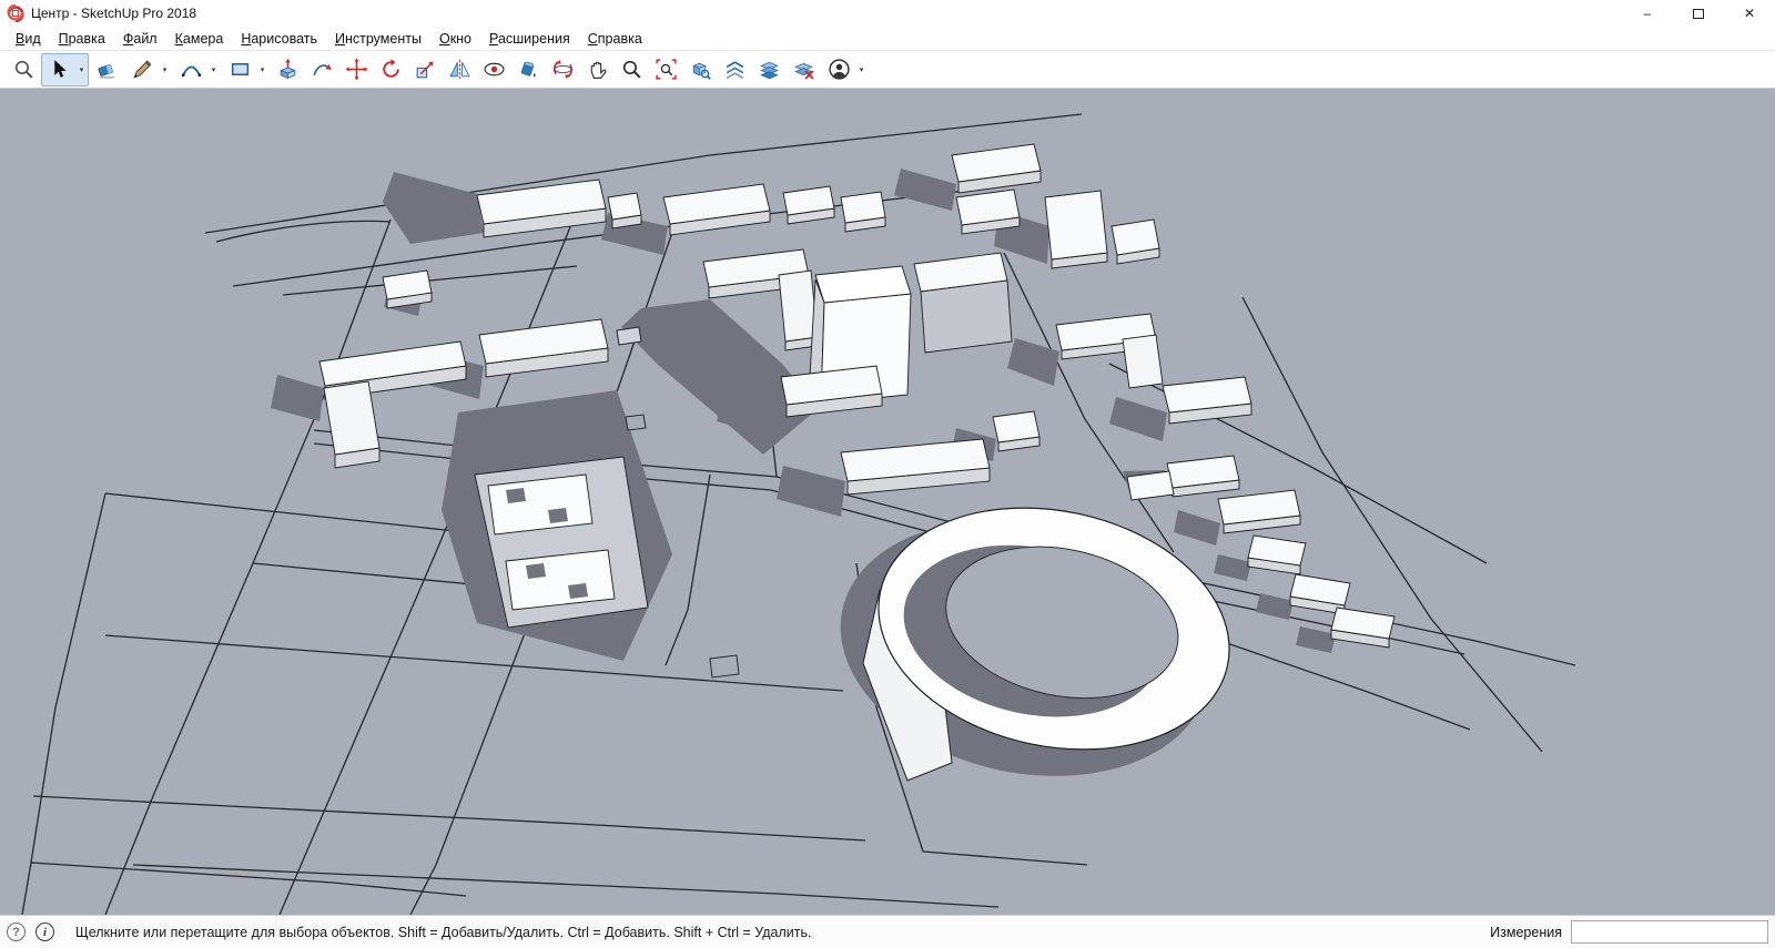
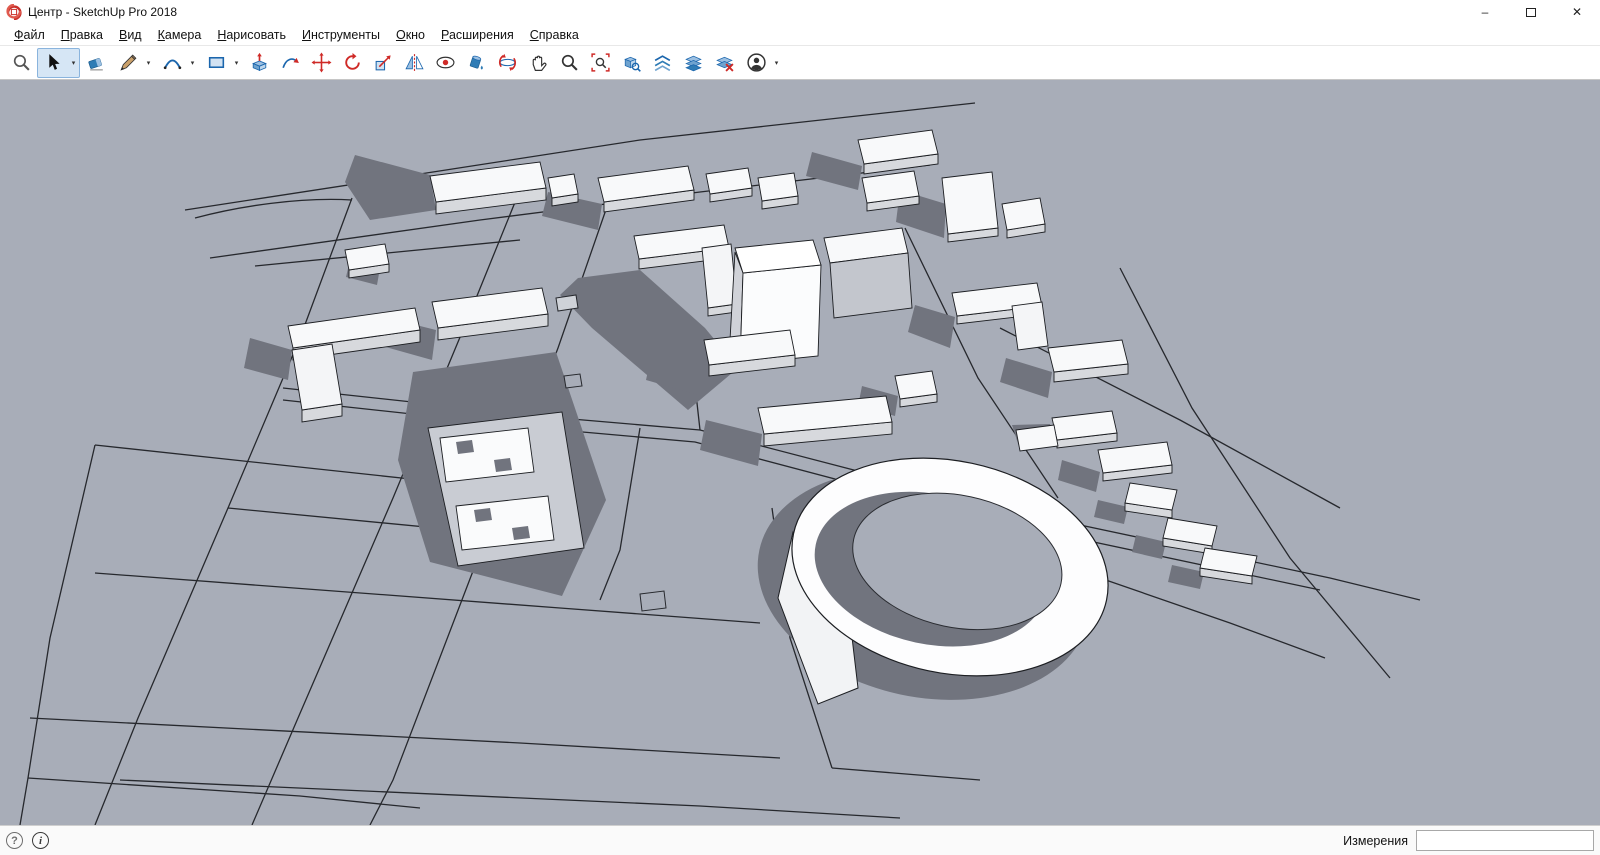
  Центр - SketchUp Pro 2018
  –
  ✕
- Вид
+ Файл
  Правка
- Файл
+ Вид
  Камера
  Нарисовать
  Инструменты
  Окно
  Расширения
  Справка
  ?
  i
- Щелкните или перетащите для выбора объектов. Shift = Добавить/Удалить. Ctrl = Добавить. Shift + Ctrl = Удалить.
  Измерения
